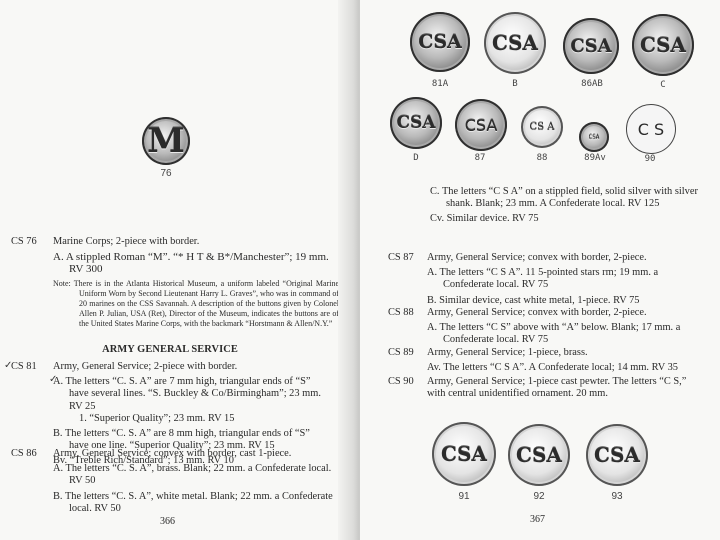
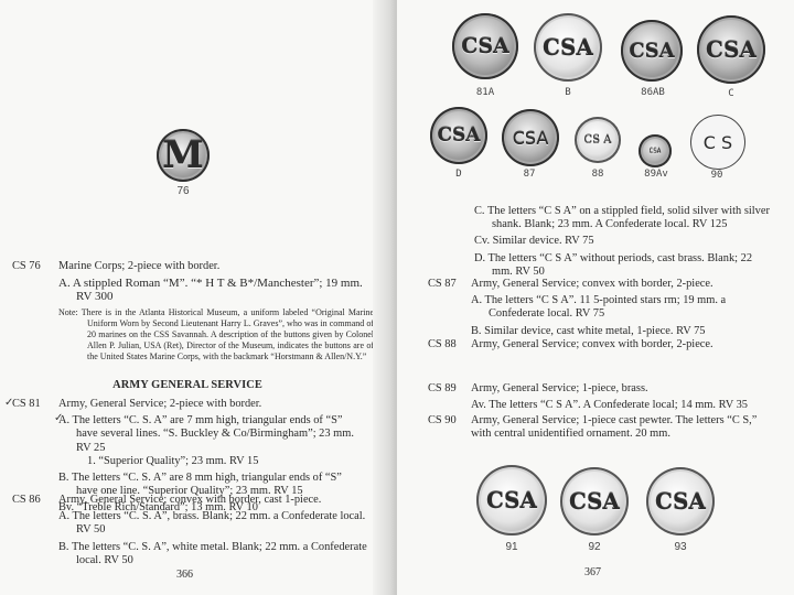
  M
  76
  CS 76
  Marine Corps; 2-piece with border.
  A. A stippled Roman “M”. “* H T & B*/Manchester”; 19 mm. RV 300
  Note: There is in the Atlanta Historical Museum, a uniform labeled “Original Marin Uniform Worn by Second Lieutenant Harry L. Graves”, who was in command o 20 marines on the CSS Savannah. A description of the buttons given by Colone Allen P. Julian, USA (Ret), Director of the Museum, indicates the buttons are o the United States Marine Corps, with the backmark “Horstmann & Allen/N.Y.”
  ARMY GENERAL SERVICE
  ✓
  CS 81
  Army, General Service; 2-piece with border.
  ✓
  A. The letters “C. S. A” are 7 mm high, triangular ends of “S” have several lines. “S. Buckley & Co/Birmingham”; 23 mm. RV 25
  1. “Superior Quality”; 23 mm. RV 15
  B. The letters “C. S. A” are 8 mm high, triangular ends of “S” have one line. “Superior Quality”; 23 mm. RV 15
  Bv. “Treble Rich/Standard”; 13 mm. RV 10
  CS 86
  Army, General Service; convex with border, cast 1-piece.
  A. The letters “C. S. A”, brass. Blank; 22 mm. a Confederate local. RV 50
  B. The letters “C. S. A”, white metal. Blank; 22 mm. a Confederate local. RV 50
  366
  CSA
  CSA
  CSA
  CSA
  81A
  B
  86AB
  C
  CSA
  CSA
  CS A
  C S
  D
  87
  88
  89Av
  90
  C. The letters “C S A” on a stippled field, solid silver with silver shank. Blank; 23 mm. A Confederate local. RV 125
  Cv. Similar device. RV 75
+ D. The letters “C S A” without periods, cast brass. Blank; 22 mm. RV 50
  CS 87
  Army, General Service; convex with border, 2-piece.
  A. The letters “C S A”. 11 5-pointed stars rm; 19 mm. a Confederate local. RV 75
  B. Similar device, cast white metal, 1-piece. RV 75
  CS 88
  Army, General Service; convex with border, 2-piece.
- A. The letters “C S” above with “A” below. Blank; 17 mm. a Confederate local. RV 75
  CS 89
  Army, General Service; 1-piece, brass.
  Av. The letters “C S A”. A Confederate local; 14 mm. RV 35
  CS 90
  Army, General Service; 1-piece cast pewter. The letters “C S,” with central unidentified ornament. 20 mm.
  CSA
  CSA
  CSA
  91
  92
  93
  367
